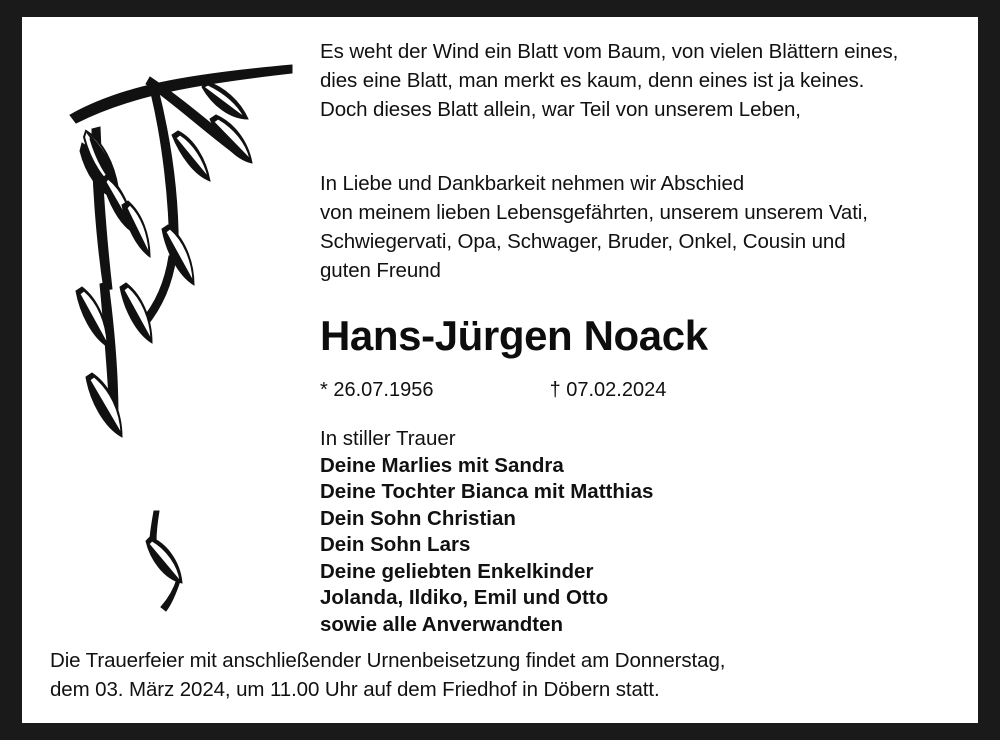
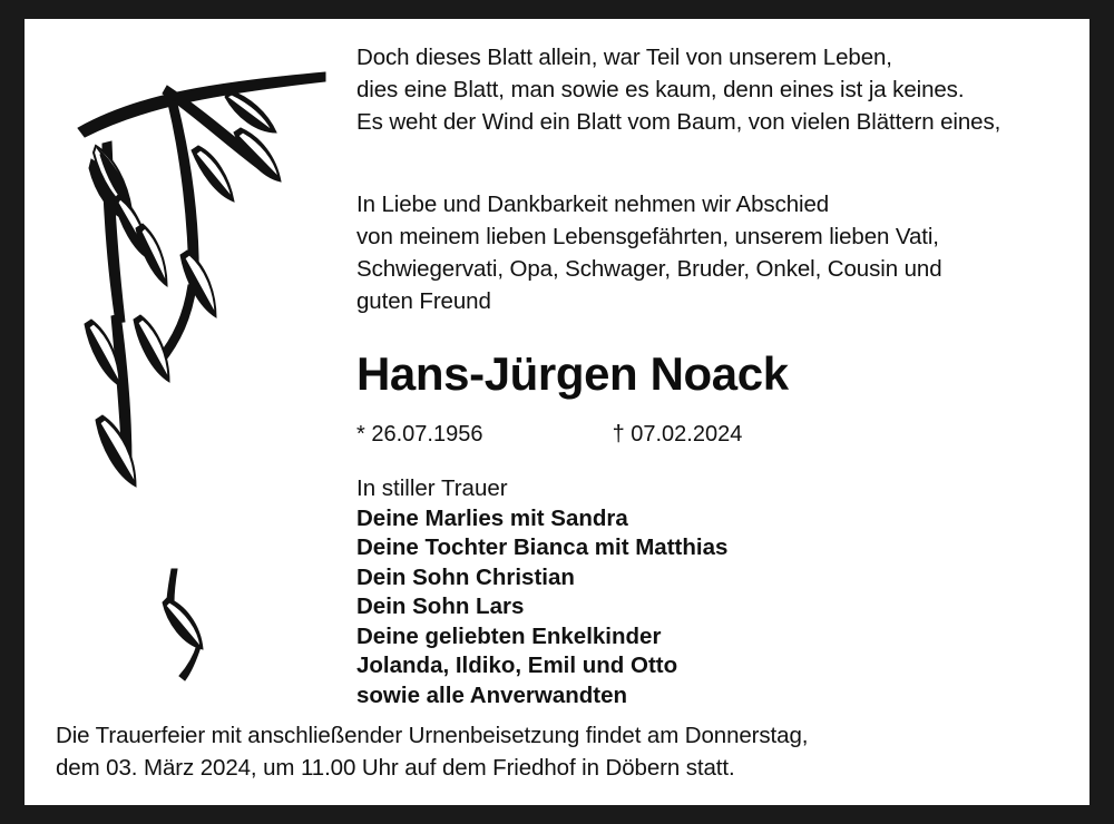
- Es weht der Wind ein Blatt vom Baum, von vielen Blättern eines,
+ Doch dieses Blatt allein, war Teil von unserem Leben,
- dies eine Blatt, man merkt es kaum, denn eines ist ja keines.
+ dies eine Blatt, man sowie es kaum, denn eines ist ja keines.
- Doch dieses Blatt allein, war Teil von unserem Leben,
+ Es weht der Wind ein Blatt vom Baum, von vielen Blättern eines,
  In Liebe und Dankbarkeit nehmen wir Abschied
- von meinem lieben Lebensgefährten, unserem unserem Vati,
+ von meinem lieben Lebensgefährten, unserem lieben Vati,
  Schwiegervati, Opa, Schwager, Bruder, Onkel, Cousin und
  guten Freund
  Hans-Jürgen Noack
  * 26.07.1956 † 07.02.2024
  In stiller Trauer
  Deine Marlies mit Sandra
  Deine Tochter Bianca mit Matthias
  Dein Sohn Christian
  Dein Sohn Lars
  Deine geliebten Enkelkinder
  Jolanda, Ildiko, Emil und Otto
  sowie alle Anverwandten
  Die Trauerfeier mit anschließender Urnenbeisetzung findet am Donnerstag,
  dem 03. März 2024, um 11.00 Uhr auf dem Friedhof in Döbern statt.
